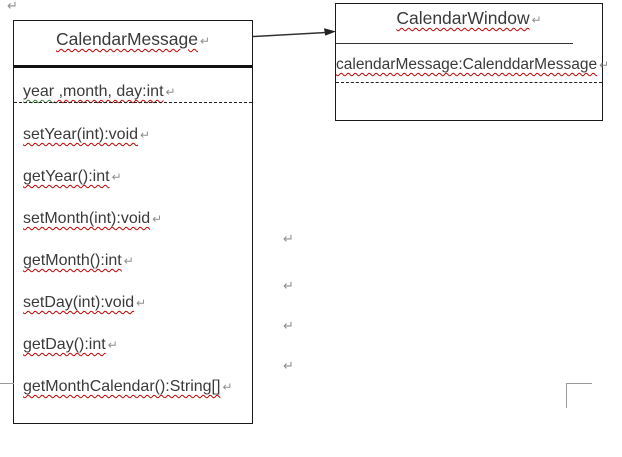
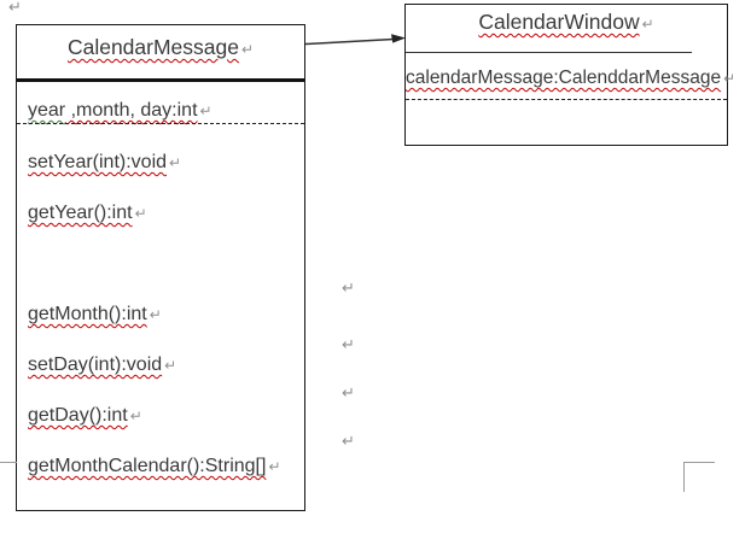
  ↵
  CalendarMessage ↵
  year ,month, day:int ↵
  setYear(int):void ↵
  getYear():int ↵
- setMonth(int):void ↵
  getMonth():int ↵
  setDay(int):void ↵
  getDay():int ↵
  getMonthCalendar():String[] ↵
  CalendarWindow ↵
  calendarMessage:CalenddarMessage ↵
  ↵
  ↵
  ↵
  ↵
